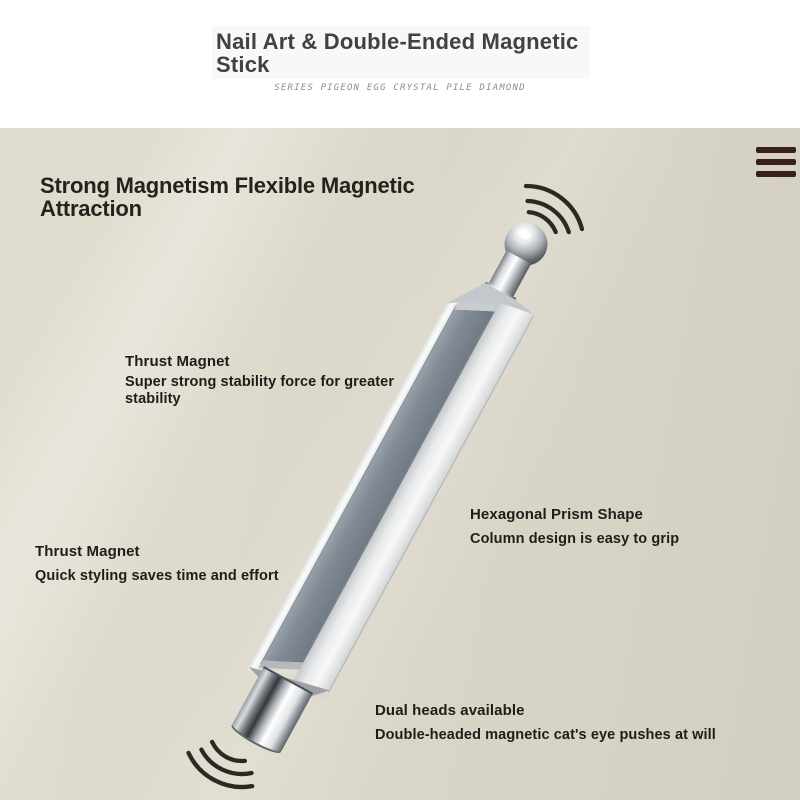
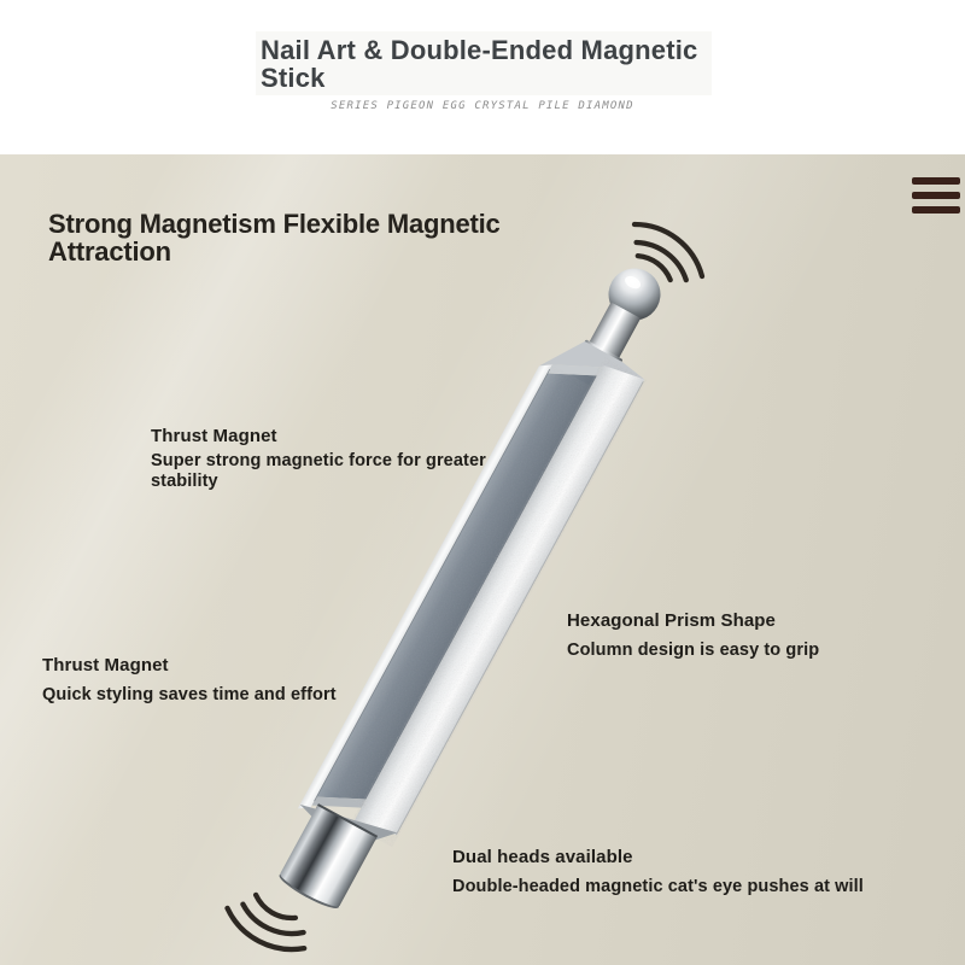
  Nail Art & Double-Ended Magnetic Stick
  SERIES PIGEON EGG CRYSTAL PILE DIAMOND
  Strong Magnetism Flexible Magnetic Attraction
  Thrust Magnet
- Super strong stability force for greater stability
+ Super strong magnetic force for greater stability
  Thrust Magnet
  Quick styling saves time and effort
  Hexagonal Prism Shape
  Column design is easy to grip
  Dual heads available
  Double-headed magnetic cat's eye pushes at will
